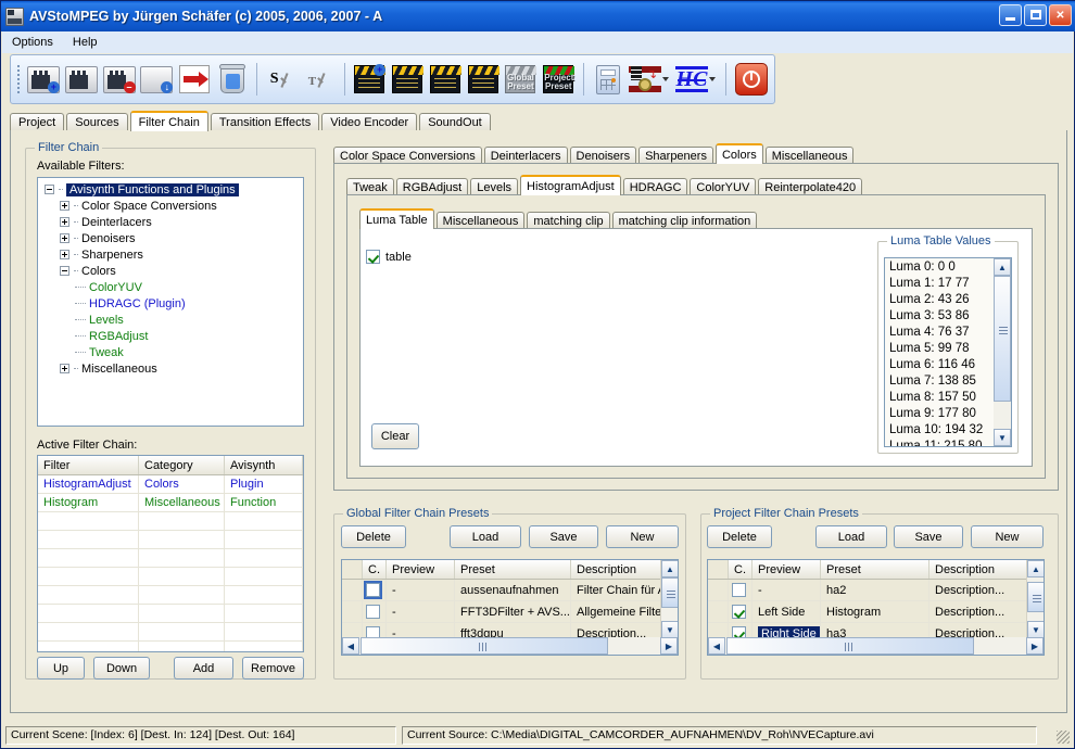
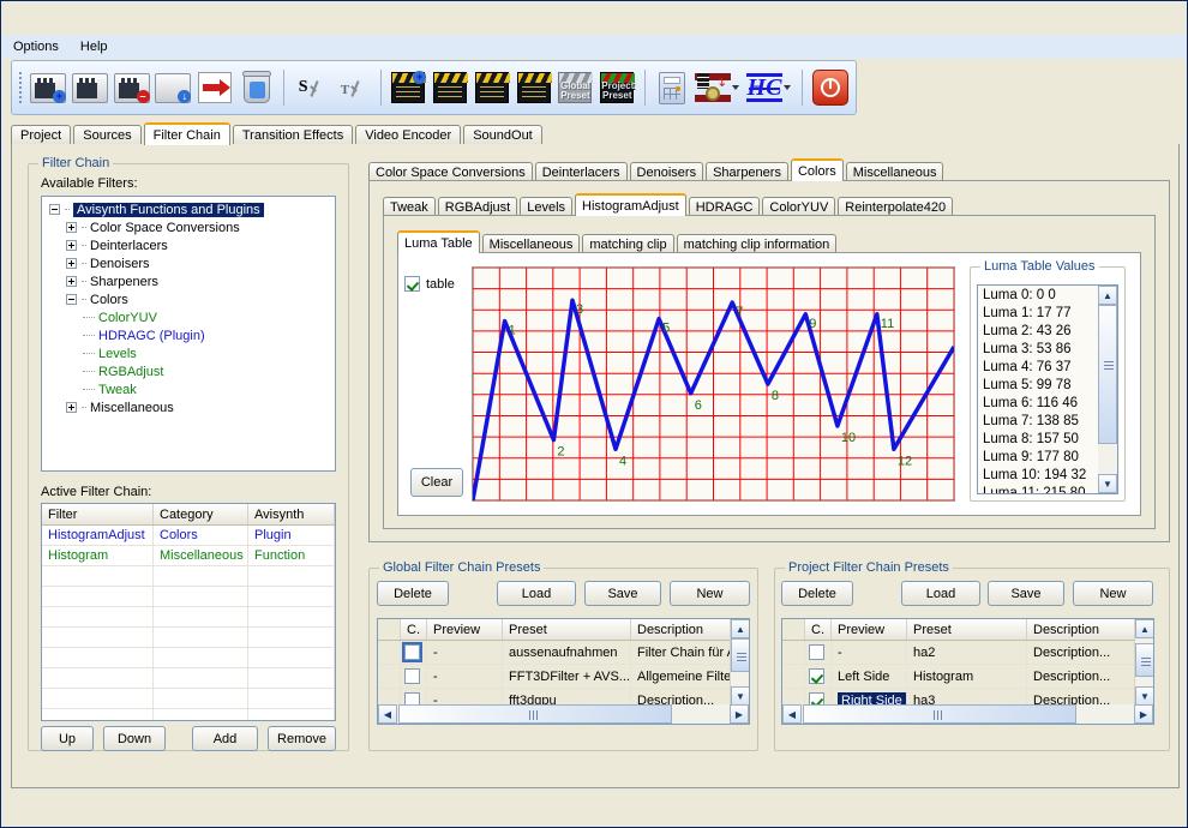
- AVStoMPEG by Jürgen Schäfer (c) 2005, 2006, 2007 - A
- ✕
  Options
  Help
  +
  –
  ↓
  S
  T
  +
  Global
  Preset
  Project
  Preset
  ↴
  HC
  Project
  Sources
  Filter Chain
  Transition Effects
  Video Encoder
  SoundOut
  Filter Chain
  Available Filters:
  Avisynth Functions and Plugins
  Color Space Conversions
  Deinterlacers
  Denoisers
  Sharpeners
  Colors
  ColorYUV
  HDRAGC (Plugin)
  Levels
  RGBAdjust
  Tweak
  Miscellaneous
  Active Filter Chain:
  Filter
  Category
  Avisynth
  HistogramAdjust
  Colors
  Plugin
  Histogram
  Miscellaneous
  Function
  Up
  Down
  Add
  Remove
  Color Space Conversions
  Deinterlacers
  Denoisers
  Sharpeners
  Colors
  Miscellaneous
  Tweak
  RGBAdjust
  Levels
  HistogramAdjust
  HDRAGC
  ColorYUV
  Reinterpolate420
  Luma Table
  Miscellaneous
  matching clip
  matching clip information
  table
  Clear
+ 1
+ 2
+ 3
+ 4
+ 5
+ 6
+ 7
+ 8
+ 9
+ 10
+ 11
+ 12
  Luma Table Values
  Luma 0: 0 0
  Luma 1: 17 77
  Luma 2: 43 26
  Luma 3: 53 86
  Luma 4: 76 37
  Luma 5: 99 78
  Luma 6: 116 46
  Luma 7: 138 85
  Luma 8: 157 50
  Luma 9: 177 80
  Luma 10: 194 32
  ▲
  ▼
  Global Filter Chain Presets
  Delete
  Load
  Save
  New
  C.
  Preview
  Preset
  Description
  -
  aussenaufnahmen
  Filter Chain für
  -
  FFT3DFilter + AVS...
  Allgemeine Filte
  -
  fft3dgpu
  Description...
  ▲
  ▼
  ◀
  ▶
  Project Filter Chain Presets
  Delete
  Load
  Save
  New
  C.
  Preview
  Preset
  Description
  -
  ha2
  Description...
  Left Side
  Histogram
  Description...
  Right Side
  ha3
  Description...
  ▲
  ▼
  ◀
  ▶
- Current Scene: [Index: 6] [Dest. In: 124] [Dest. Out: 164]
- Current Source: C:\Media\DIGITAL_CAMCORDER_AUFNAHMEN\DV_Roh\NVECapture.avi
